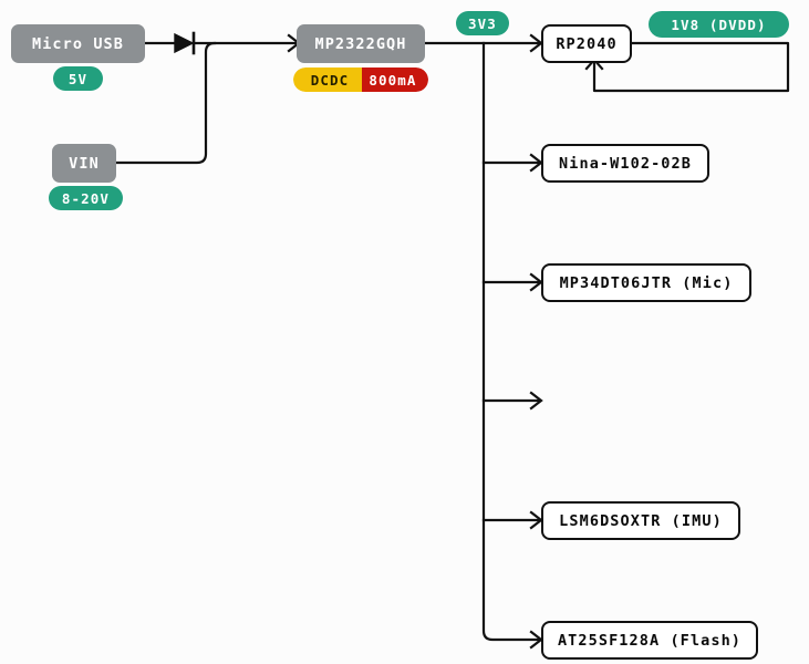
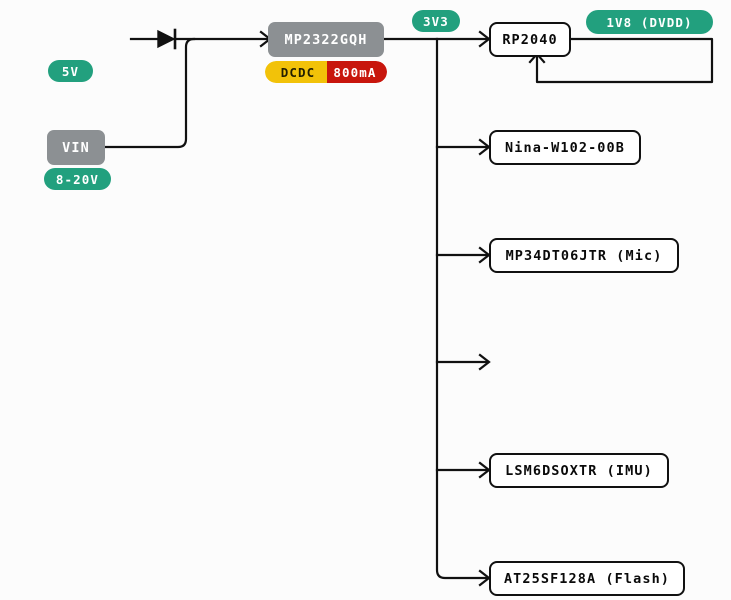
- Micro USB
  5V
  VIN
  8-20V
  MP2322GQH
  DCDC
  800mA
  3V3
  1V8 (DVDD)
  RP2040
- Nina-W102-02B
+ Nina-W102-00B
  MP34DT06JTR (Mic)
  LSM6DSOXTR (IMU)
  AT25SF128A (Flash)
